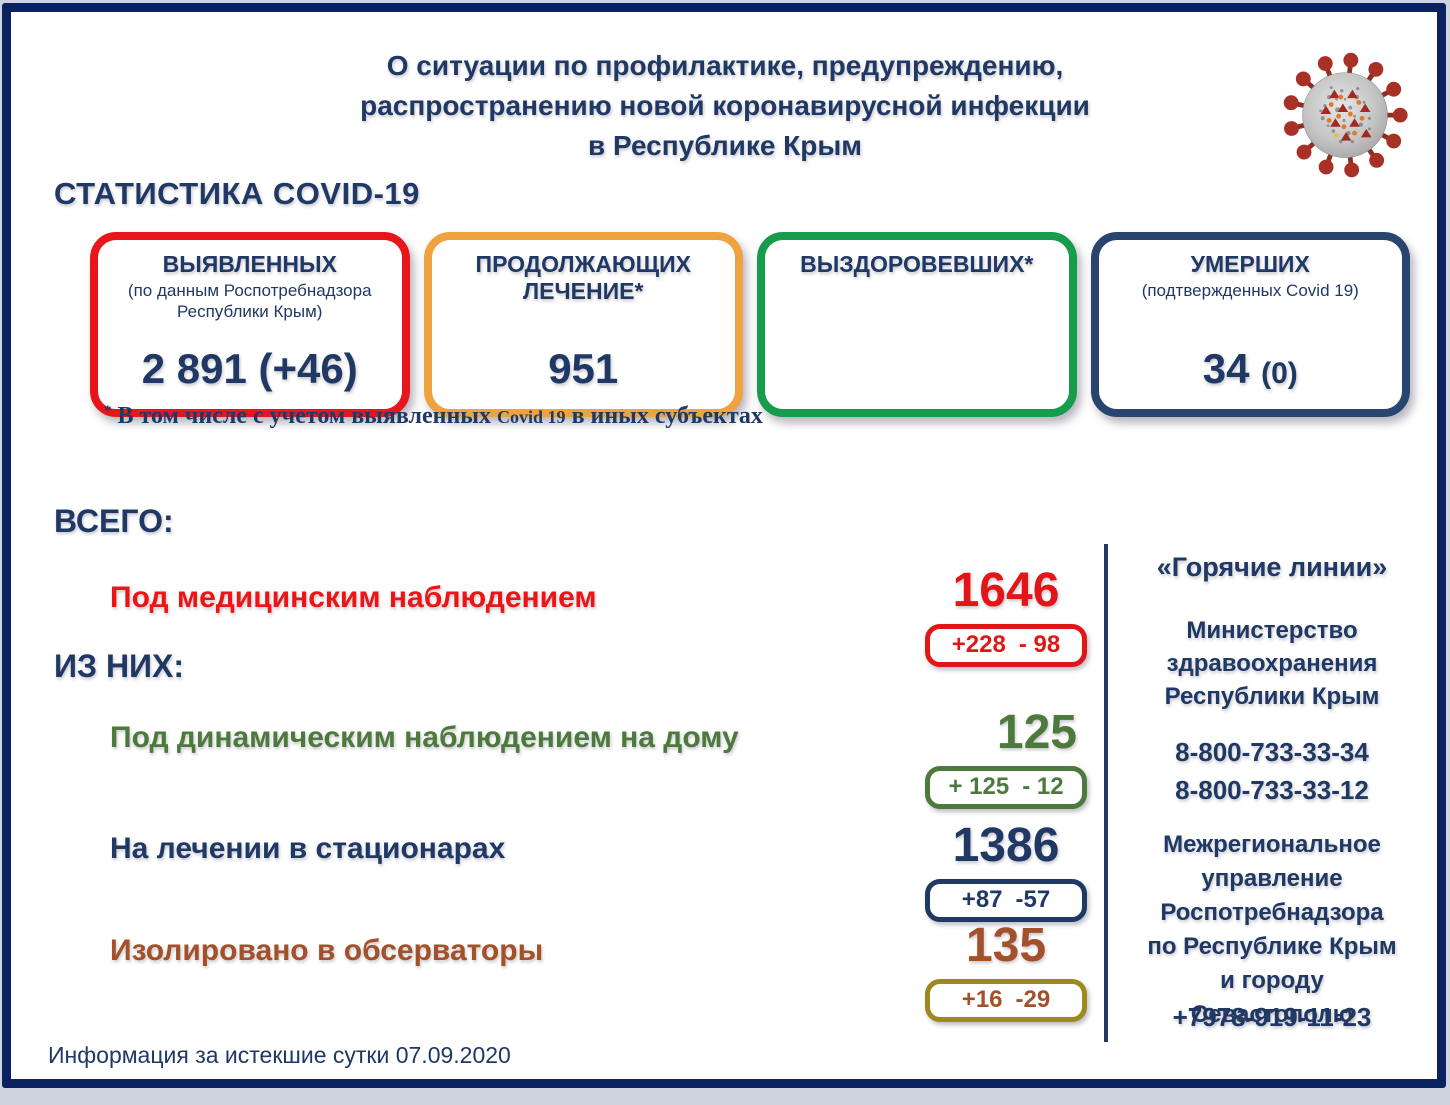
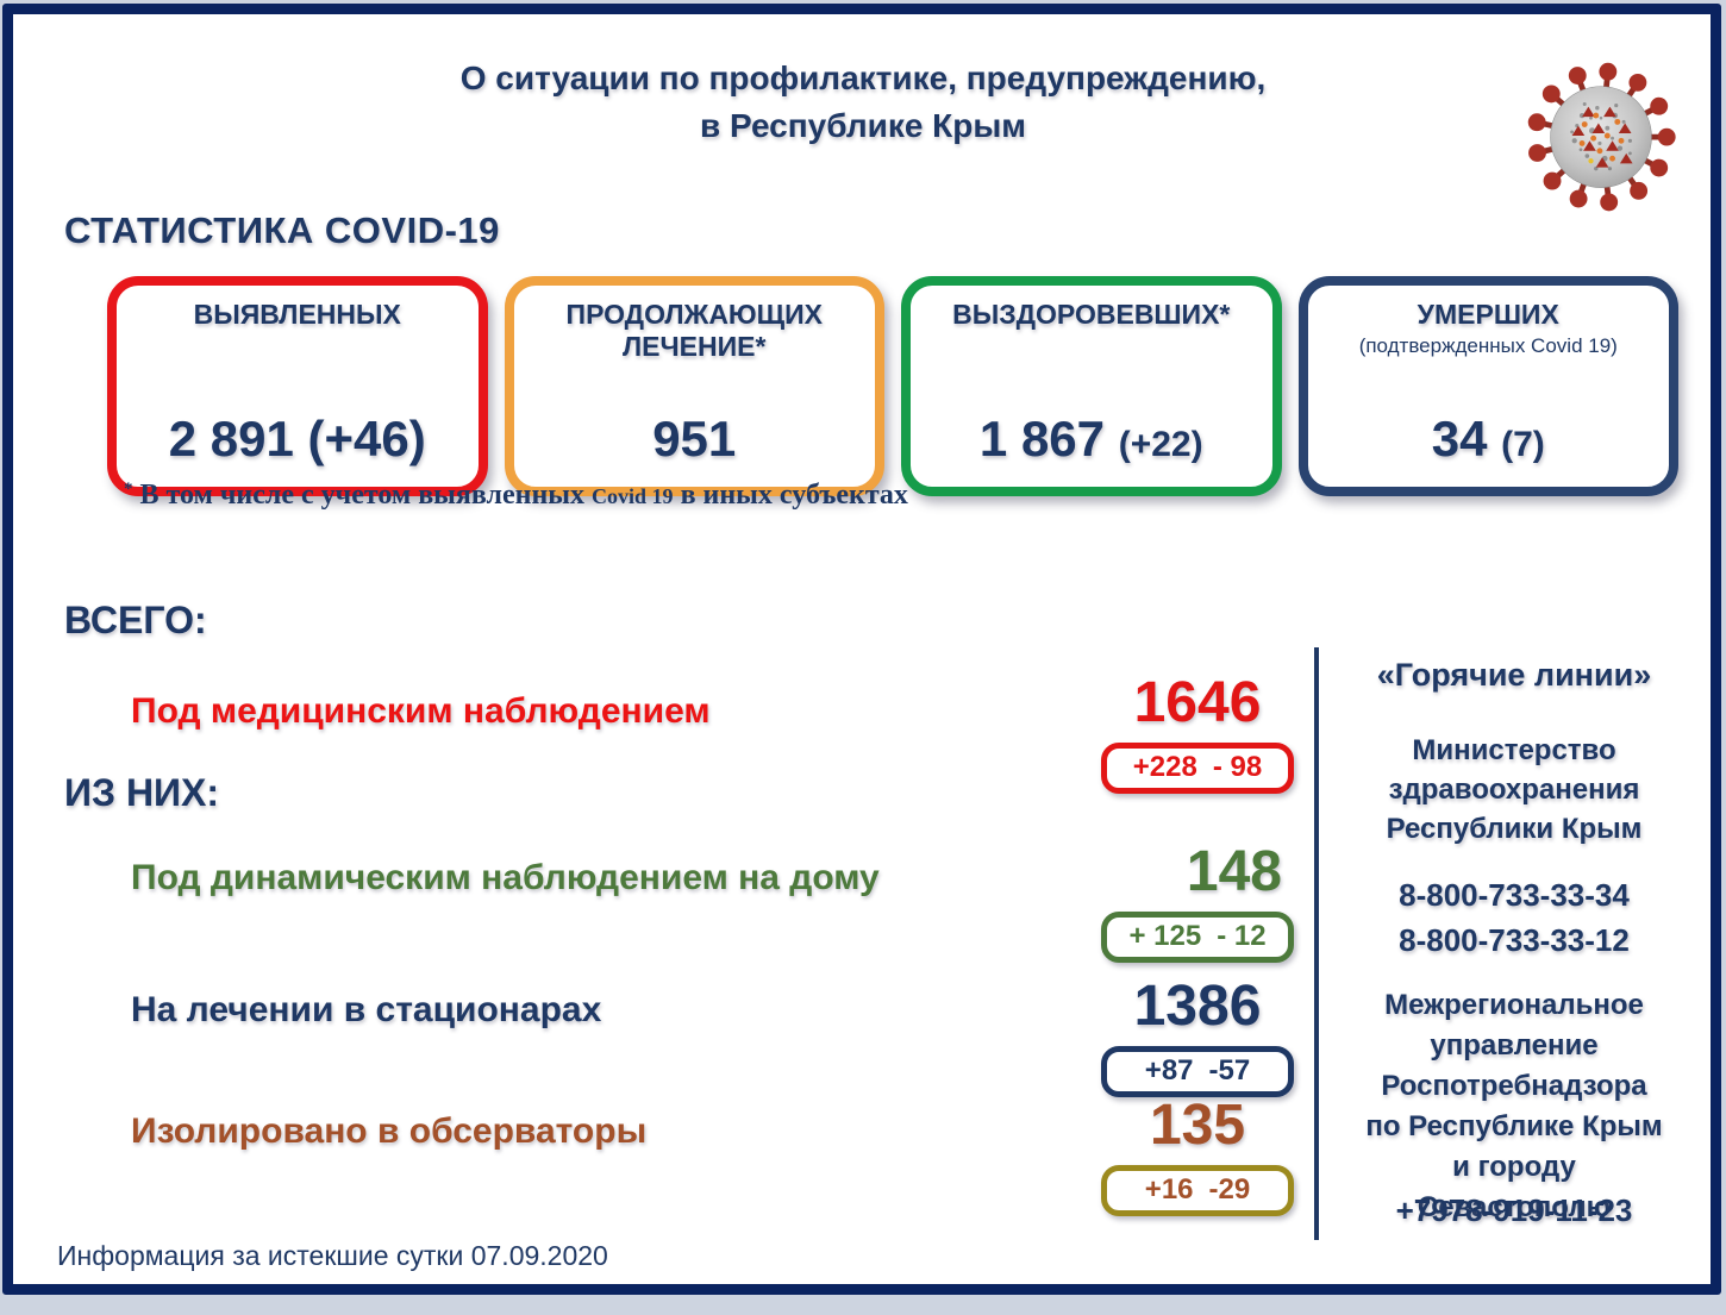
  О ситуации по профилактике, предупреждению,
- распространению новой коронавирусной инфекции
  в Республике Крым
  СТАТИСТИКА COVID-19
  ВЫЯВЛЕННЫХ
- (по данным Роспотребнадзора Республики Крым)
  2 891 (+46)
  ПРОДОЛЖАЮЩИХ ЛЕЧЕНИЕ*
  951
  ВЫЗДОРОВЕВШИХ*
+ 1 867 (+22)
  УМЕРШИХ
  (подтвержденных Covid 19)
- 34 (0)
+ 34 (7)
  * В том числе с учетом выявленных Covid 19 в иных субъектах
  ВСЕГО:
  Под медицинским наблюдением
  1646
  +228 - 98
  ИЗ НИХ:
  Под динамическим наблюдением на дому
- 125
+ 148
  + 125 - 12
  На лечении в стационарах
  1386
  +87 -57
  Изолировано в обсерваторы
  135
  +16 -29
  «Горячие линии»
  Министерство здравоохранения Республики Крым
  8-800-733-33-34
  8-800-733-33-12
  Межрегиональное управление Роспотребнадзора по Республике Крым и городу Севастополю
  +7978-919-11-23
  Информация за истекшие сутки 07.09.2020
